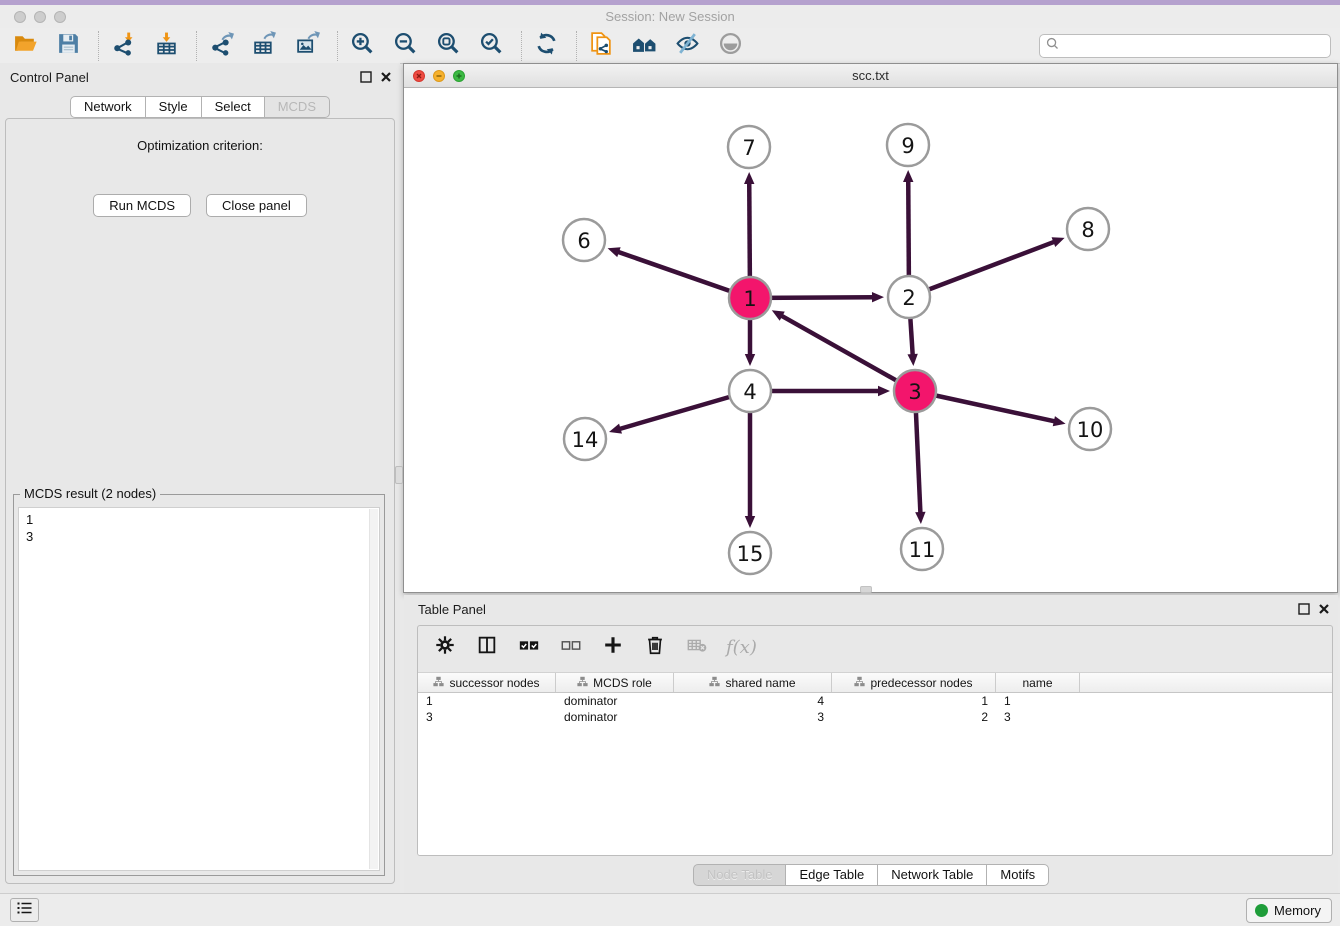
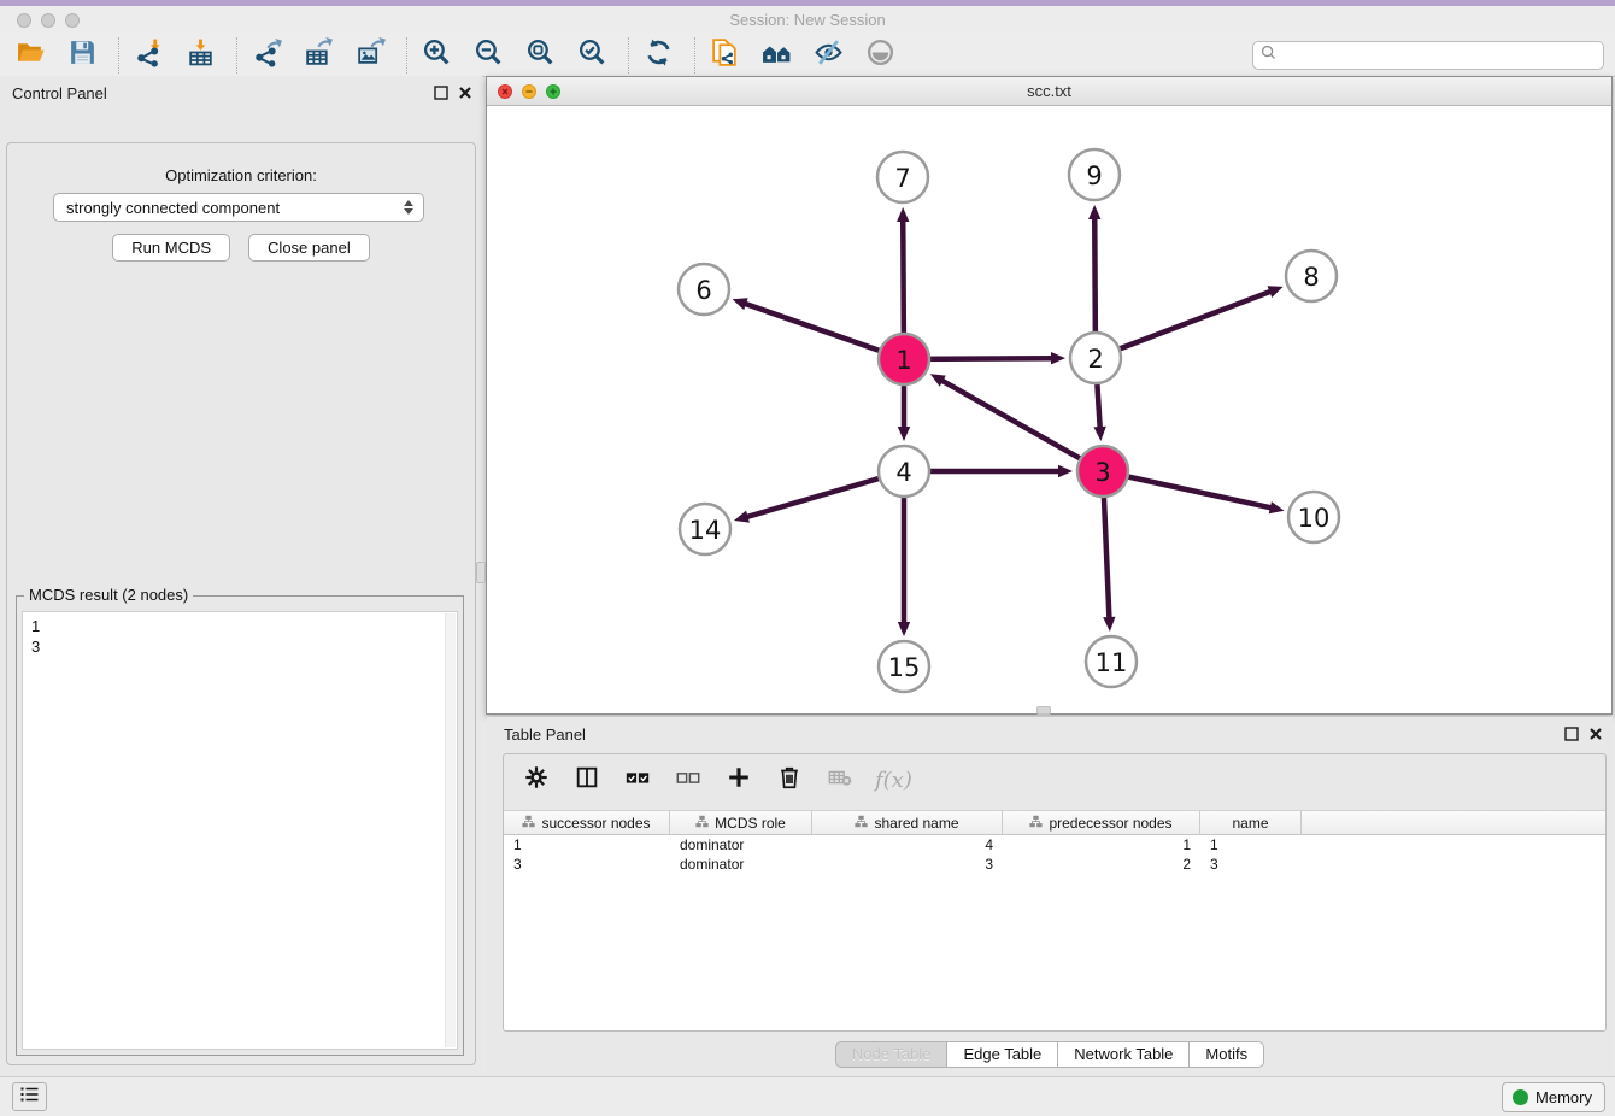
  Session: New Session
  Control Panel
- Network
- Style
- Select
- MCDS
  Optimization criterion:
+ strongly connected component
  Run MCDS
  Close panel
  MCDS result (2 nodes)
  1
  3
  scc.txt
  7
  9
  6
  8
  1
  2
  4
  3
  14
  10
  15
  11
  Table Panel
  f(x)
  successor nodes
  MCDS role
  shared name
  predecessor nodes
  name
  1
  dominator
  4
  1
  1
  3
  dominator
  3
  2
  3
  Node Table
  Edge Table
  Network Table
  Motifs
  Memory
